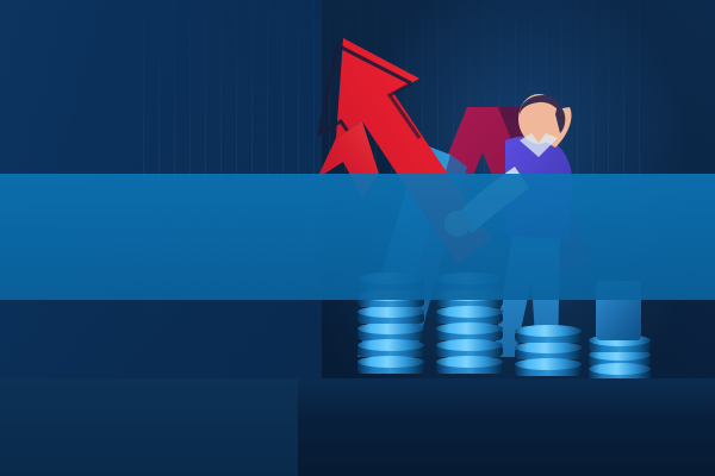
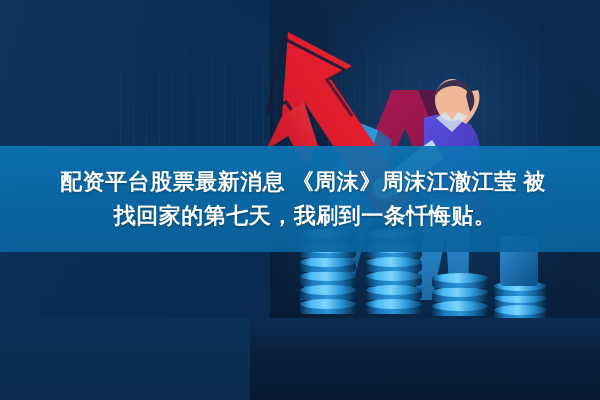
+ 配资平台股票最新消息 《周沫》周沫江澈江莹 被
+ 找回家的第七天，我刷到一条忏悔贴。
